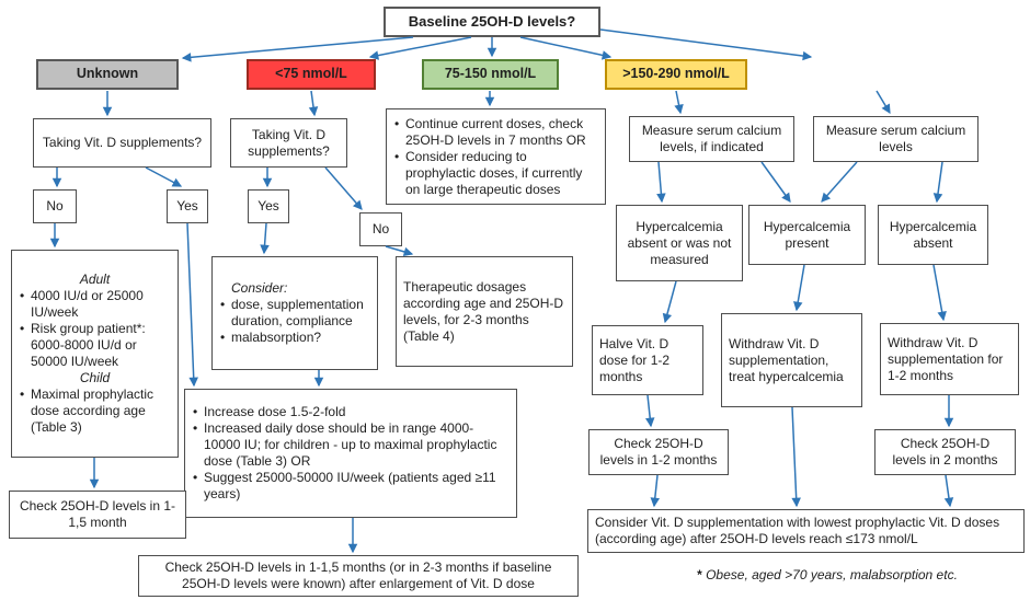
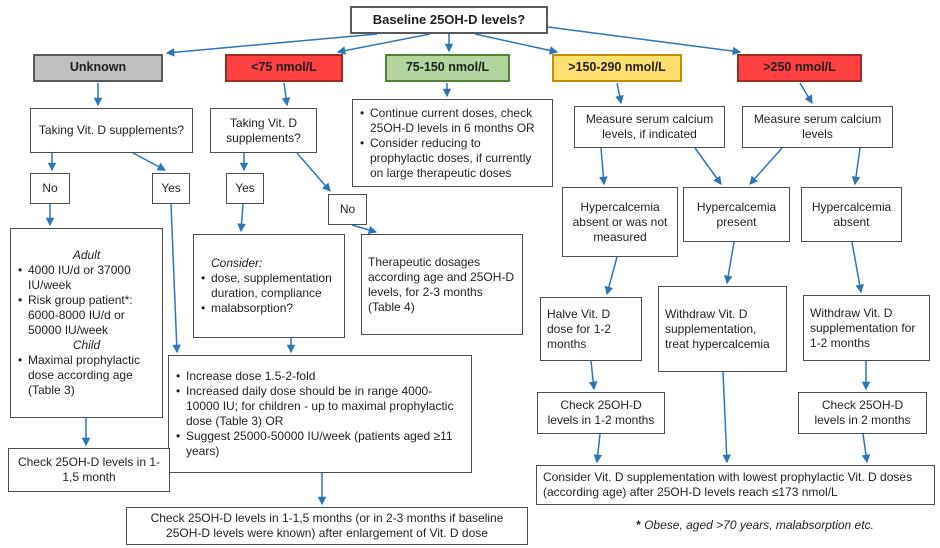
  Baseline 25OH-D levels?
  Unknown
  <75 nmol/L
  75-150 nmol/L
  >150-290 nmol/L
+ >250 nmol/L
  Taking Vit. D supplements?
  Taking Vit. D supplements?
  No
  Yes
  Yes
  No
- Continue current doses, check 25OH-D levels in 7 months OR
+ Continue current doses, check 25OH-D levels in 6 months OR
  Consider reducing to prophylactic doses, if currently on large therapeutic doses
  Measure serum calcium levels, if indicated
  Measure serum calcium levels
  Hypercalcemia absent or was not measured
  Hypercalcemia present
  Hypercalcemia absent
  Adult
- 4000 IU/d or 25000 IU/week
+ 4000 IU/d or 37000 IU/week
  Risk group patient*: 6000-8000 IU/d or 50000 IU/week
  Child
  Maximal prophylactic dose according age (Table 3)
  Consider:
  dose, supplementation duration, compliance
  malabsorption?
  Therapeutic dosages according age and 25OH-D levels, for 2-3 months
  (Table 4)
  Halve Vit. D dose for 1-2 months
  Withdraw Vit. D supplementation, treat hypercalcemia
  Withdraw Vit. D supplementation for 1-2 months
  Increase dose 1.5-2-fold
  Increased daily dose should be in range 4000-10000 IU; for children - up to maximal prophylactic dose (Table 3) OR
  Suggest 25000-50000 IU/week (patients aged ≥11 years)
  Check 25OH-D levels in 1-1,5 month
  Check 25OH-D levels in 1-2 months
  Check 25OH-D levels in 2 months
  Check 25OH-D levels in 1-1,5 months (or in 2-3 months if baseline 25OH-D levels were known) after enlargement of Vit. D dose
  Consider Vit. D supplementation with lowest prophylactic Vit. D doses (according age) after 25OH-D levels reach ≤173 nmol/L
  * Obese, aged >70 years, malabsorption etc.
